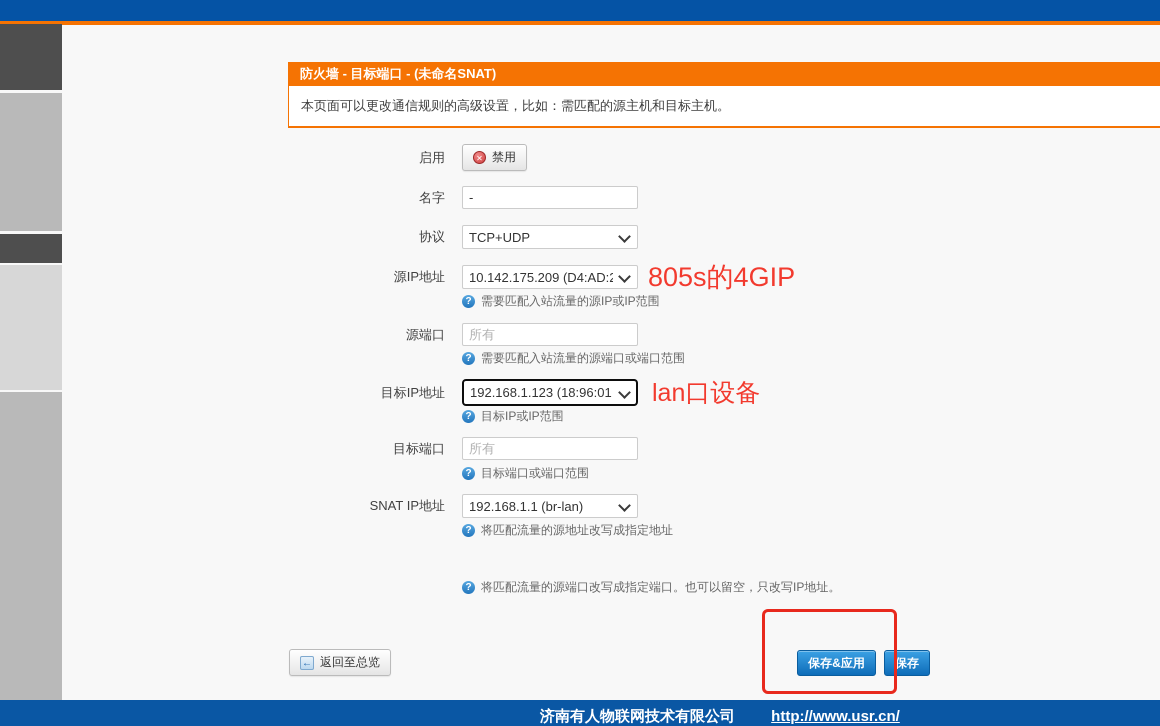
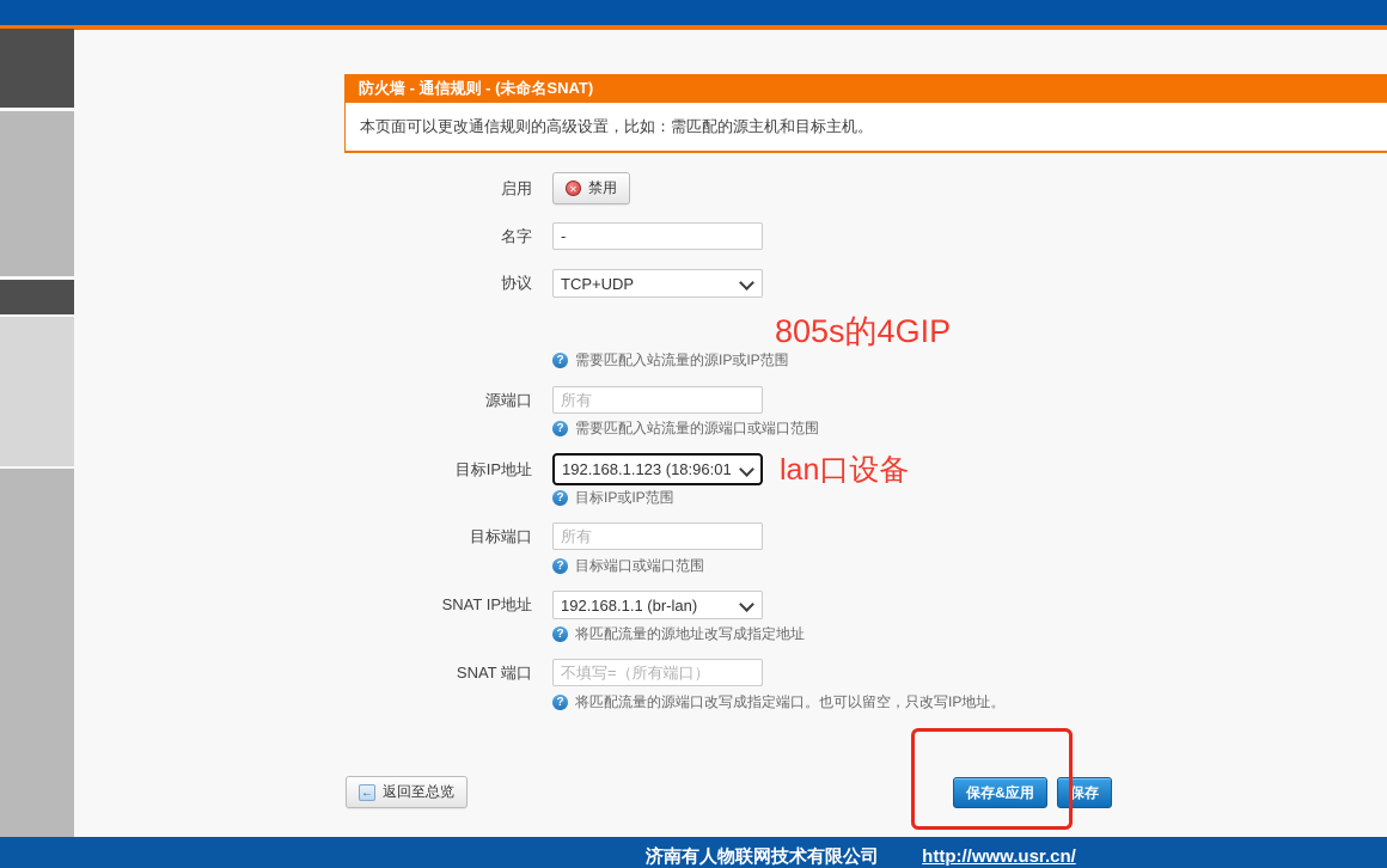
- 防火墙 - 目标端口 - (未命名SNAT)
+ 防火墙 - 通信规则 - (未命名SNAT)
  本页面可以更改通信规则的高级设置，比如：需匹配的源主机和目标主机。
  启用
  ✕
  禁用
  名字
  -
  协议
  TCP+UDP
- 源IP地址
- 10.142.175.209 (D4:AD:2
  ?
  需要匹配入站流量的源IP或IP范围
  805s的4GIP
  源端口
  所有
  ?
  需要匹配入站流量的源端口或端口范围
  目标IP地址
  192.168.1.123 (18:96:01
  ?
  目标IP或IP范围
  lan口设备
  目标端口
  所有
  ?
  目标端口或端口范围
  SNAT IP地址
  192.168.1.1 (br-lan)
  ?
  将匹配流量的源地址改写成指定地址
+ SNAT 端口
+ 不填写=（所有端口）
  ?
  将匹配流量的源端口改写成指定端口。也可以留空，只改写IP地址。
  ←
  返回至总览
  保存&应用
  保存
  济南有人物联网技术有限公司 http://www.usr.cn/
